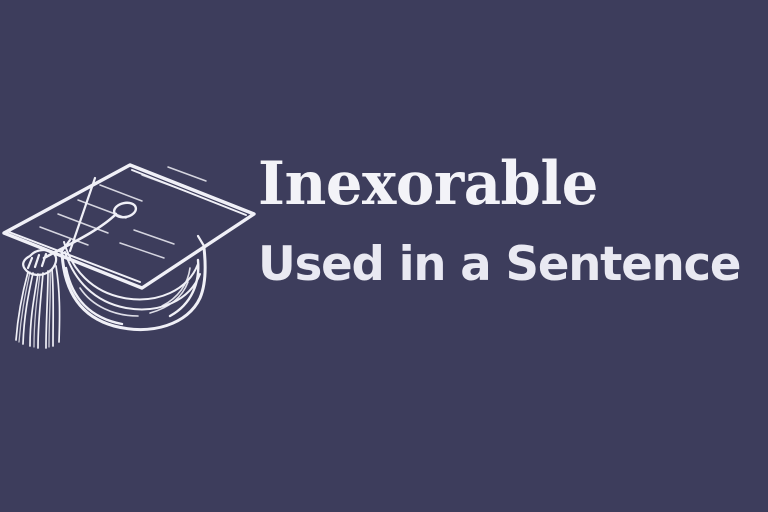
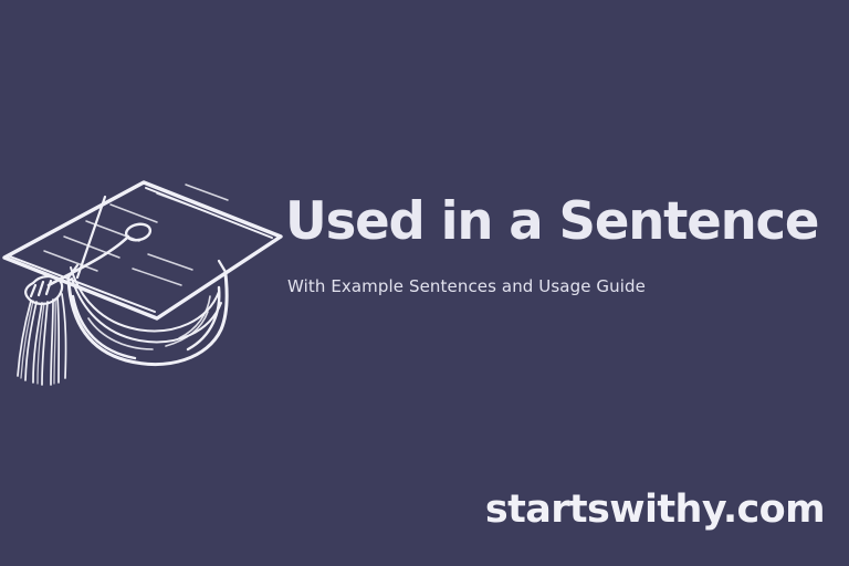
- Inexorable
  Used in a Sentence
+ With Example Sentences and Usage Guide
+ startswithy.com
